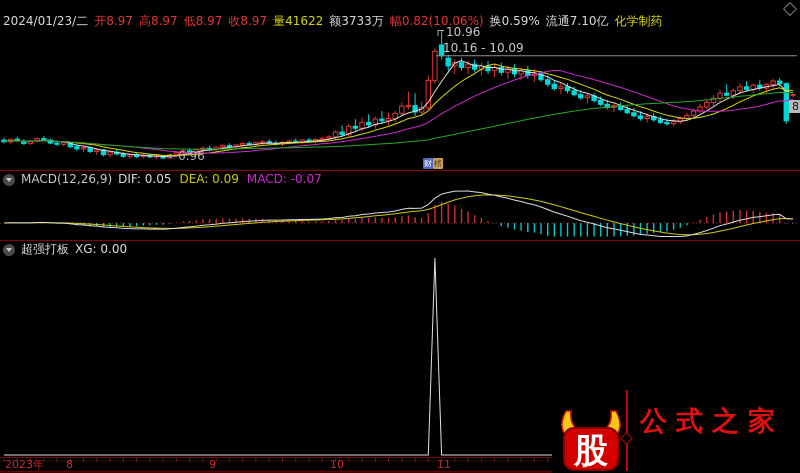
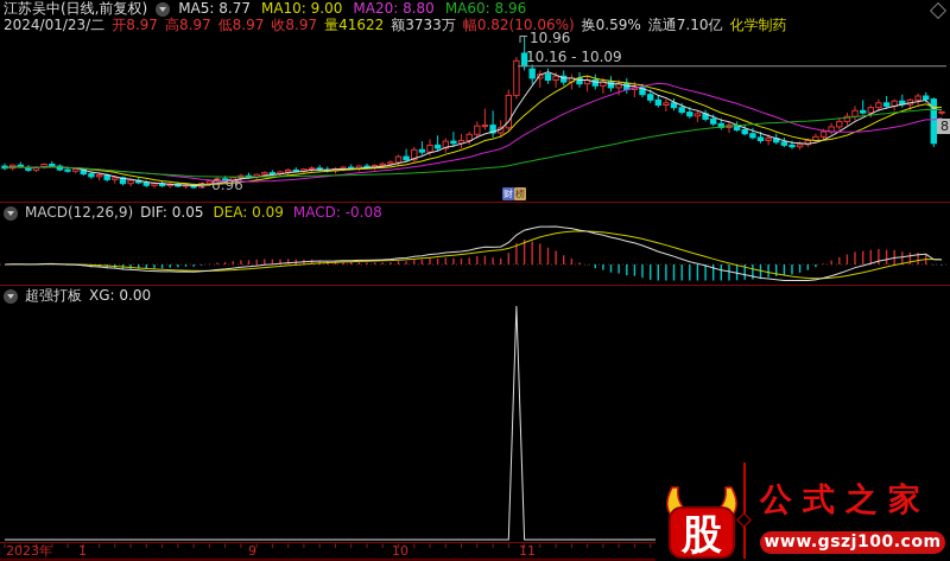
+ 江苏吴中(日线,前复权)
+ MA5: 8.77
+ MA10: 9.00
+ MA20: 8.80
+ MA60: 8.96
  2024/01/23/二
  开8.97
  高8.97
  低8.97
  收8.97
  量41622
  额3733万
  幅0.82(10.06%)
  换0.59%
  流通7.10亿
  化学制药
  10.96
  10.16 - 10.09
  ←6.96
  财
  榜
  MACD(12,26,9)
  DIF: 0.05
  DEA: 0.09
- MACD: -0.07
+ MACD: -0.08
  超强打板
  XG: 0.00
  2023年
- 8
+ 1
  9
  10
  11
  股
  公式之家
+ www.gszj100.com
